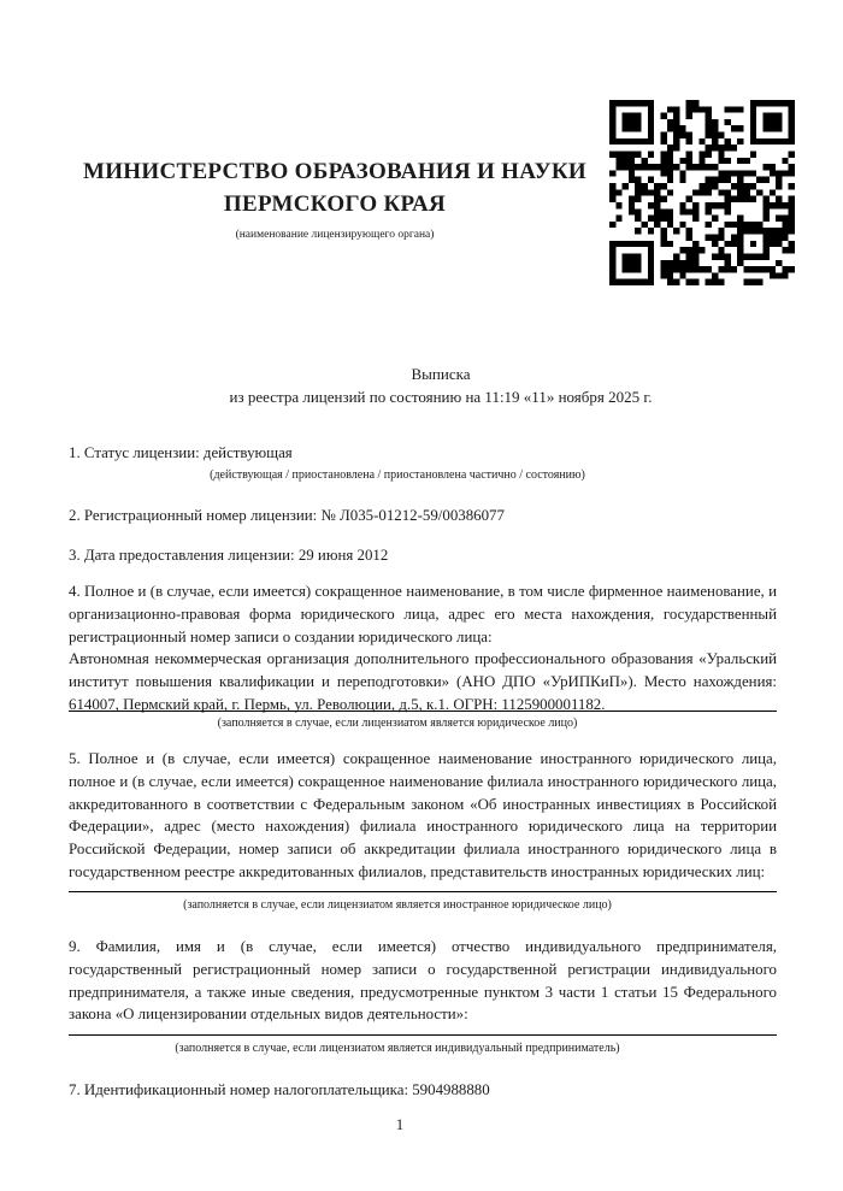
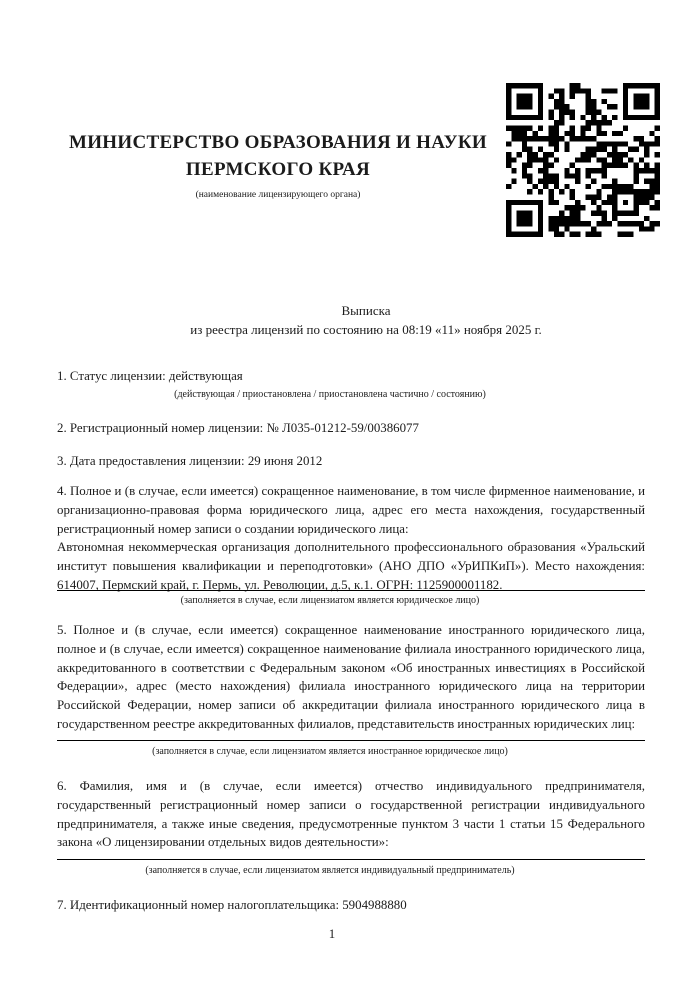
  МИНИСТЕРСТВО ОБРАЗОВАНИЯ И НАУКИ
  ПЕРМСКОГО КРАЯ
  (наименование лицензирующего органа)
  Выписка
- из реестра лицензий по состоянию на 11:19 «11» ноября 2025 г.
+ из реестра лицензий по состоянию на 08:19 «11» ноября 2025 г.
  1. Статус лицензии: действующая
  (действующая / приостановлена / приостановлена частично / состоянию)
  2. Регистрационный номер лицензии: № Л035-01212-59/00386077
  3. Дата предоставления лицензии: 29 июня 2012
  4. Полное и (в случае, если имеется) сокращенное наименование, в том числе фирменное наименование, и организационно-правовая форма юридического лица, адрес его места нахождения, государственный регистрационный номер записи о создании юридического лица:
  Автономная некоммерческая организация дополнительного профессионального образования «Уральский институт повышения квалификации и переподготовки» (АНО ДПО «УрИПКиП»). Место нахождения: 614007, Пермский край, г. Пермь, ул. Революции, д.5, к.1. ОГРН: 1125900001182.
  (заполняется в случае, если лицензиатом является юридическое лицо)
  5. Полное и (в случае, если имеется) сокращенное наименование иностранного юридического лица, полное и (в случае, если имеется) сокращенное наименование филиала иностранного юридического лица, аккредитованного в соответствии с Федеральным законом «Об иностранных инвестициях в Российской Федерации», адрес (место нахождения) филиала иностранного юридического лица на территории Российской Федерации, номер записи об аккредитации филиала иностранного юридического лица в государственном реестре аккредитованных филиалов, представительств иностранных юридических лиц:
  (заполняется в случае, если лицензиатом является иностранное юридическое лицо)
- 9. Фамилия, имя и (в случае, если имеется) отчество индивидуального предпринимателя, государственный регистрационный номер записи о государственной регистрации индивидуального предпринимателя, а также иные сведения, предусмотренные пунктом 3 части 1 статьи 15 Федерального закона «О лицензировании отдельных видов деятельности»:
+ 6. Фамилия, имя и (в случае, если имеется) отчество индивидуального предпринимателя, государственный регистрационный номер записи о государственной регистрации индивидуального предпринимателя, а также иные сведения, предусмотренные пунктом 3 части 1 статьи 15 Федерального закона «О лицензировании отдельных видов деятельности»:
  (заполняется в случае, если лицензиатом является индивидуальный предприниматель)
  7. Идентификационный номер налогоплательщика: 5904988880
  1
